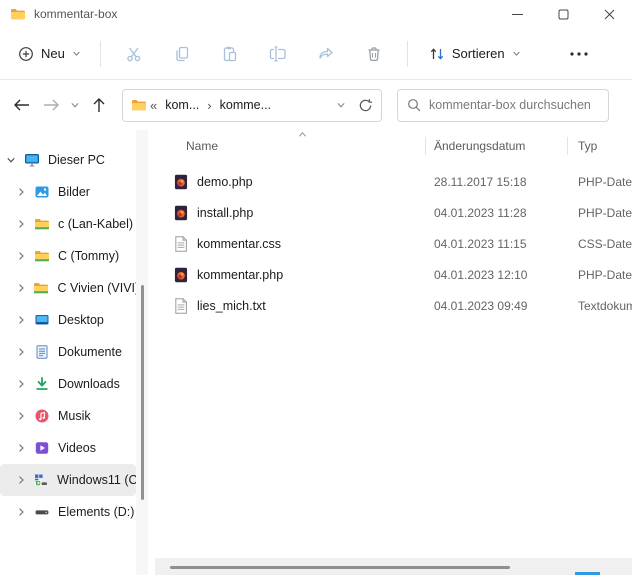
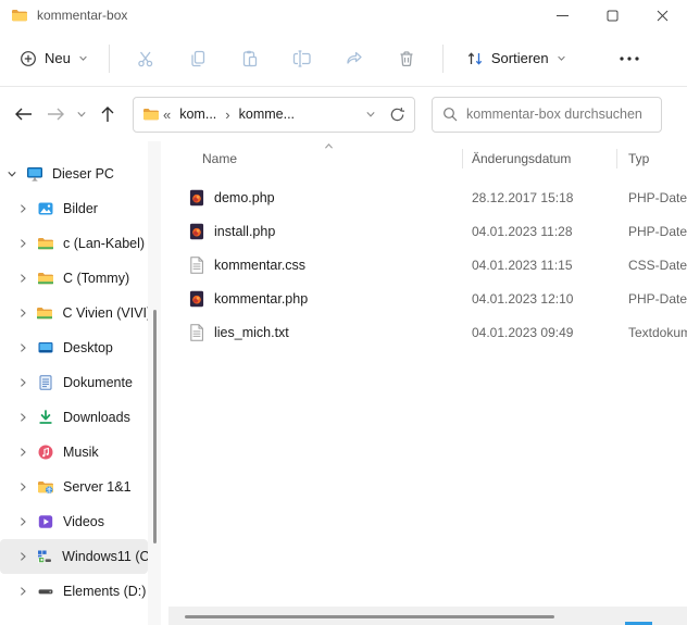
  kommentar-box
  Neu
  Sortieren
  «
  kom...
  ›
  komme...
  kommentar-box durchsuchen
  Dieser PC
  Bilder
  c (Lan-Kabel)
  C (Tommy)
  C Vivien (VIVI
  Desktop
  Dokumente
  Downloads
  Musik
+ Server 1&1
  Videos
  Windows11 (C
  Elements (D:)
  Name
  Änderungsdatum
  Typ
  demo.php
- 28.11.2017 15:18
+ 28.12.2017 15:18
  PHP-Date
  install.php
  04.01.2023 11:28
  PHP-Date
  kommentar.css
  04.01.2023 11:15
  CSS-Date
  kommentar.php
  04.01.2023 12:10
  PHP-Date
  lies_mich.txt
  04.01.2023 09:49
  Textdokum
